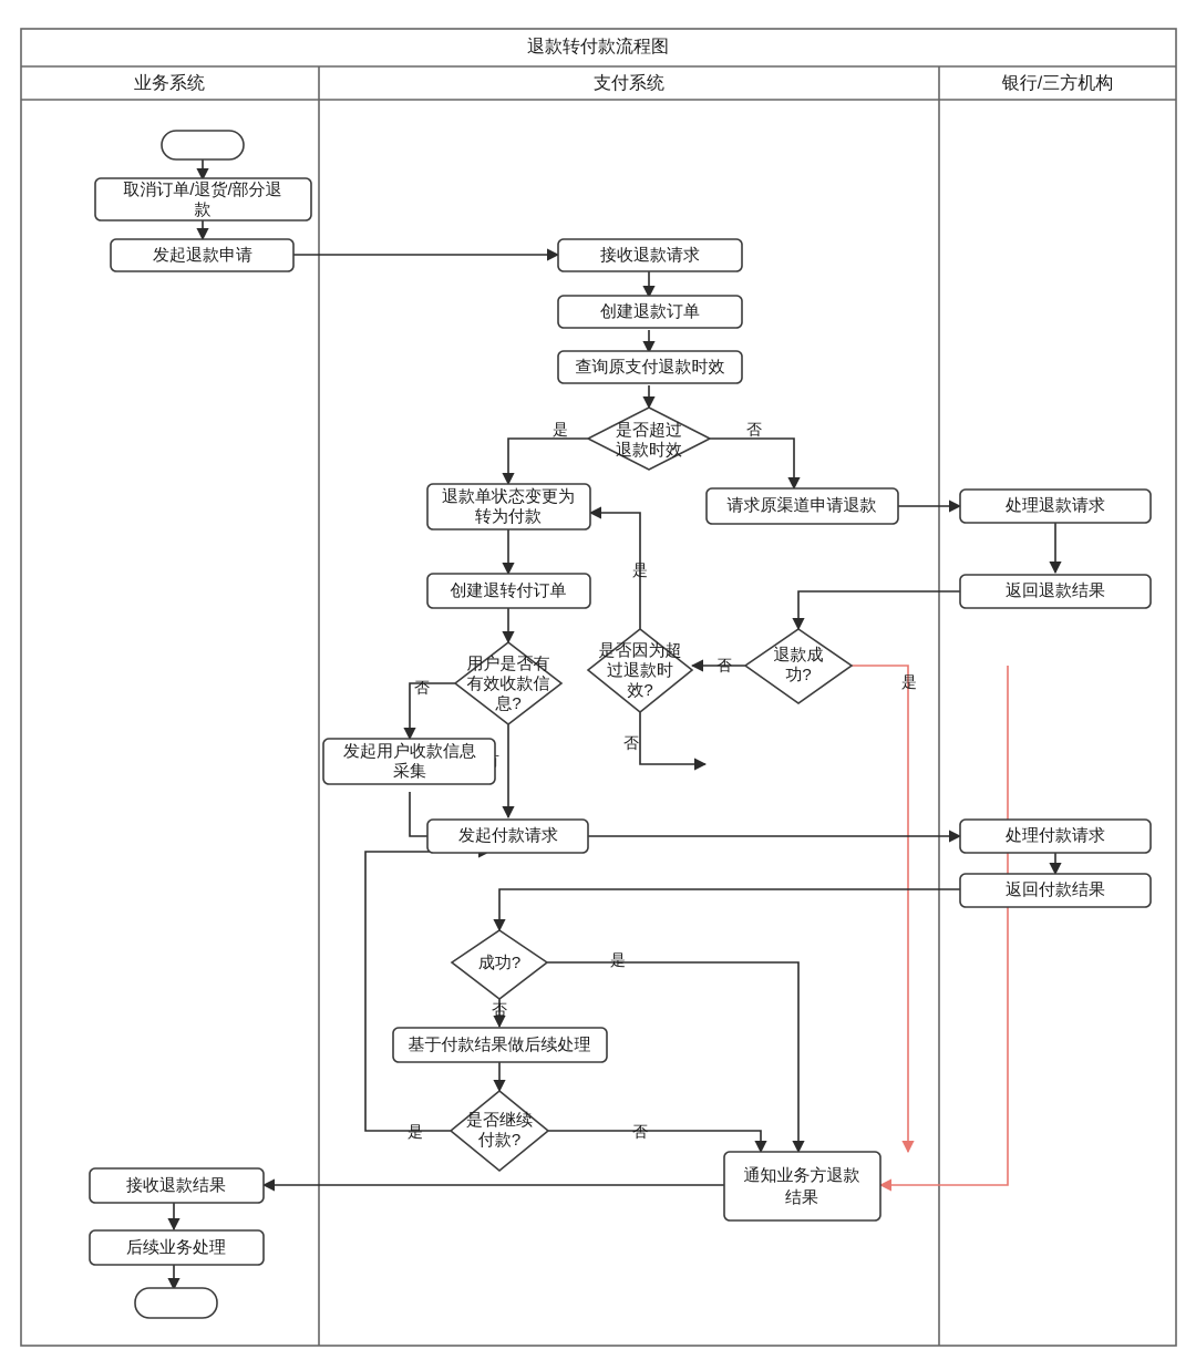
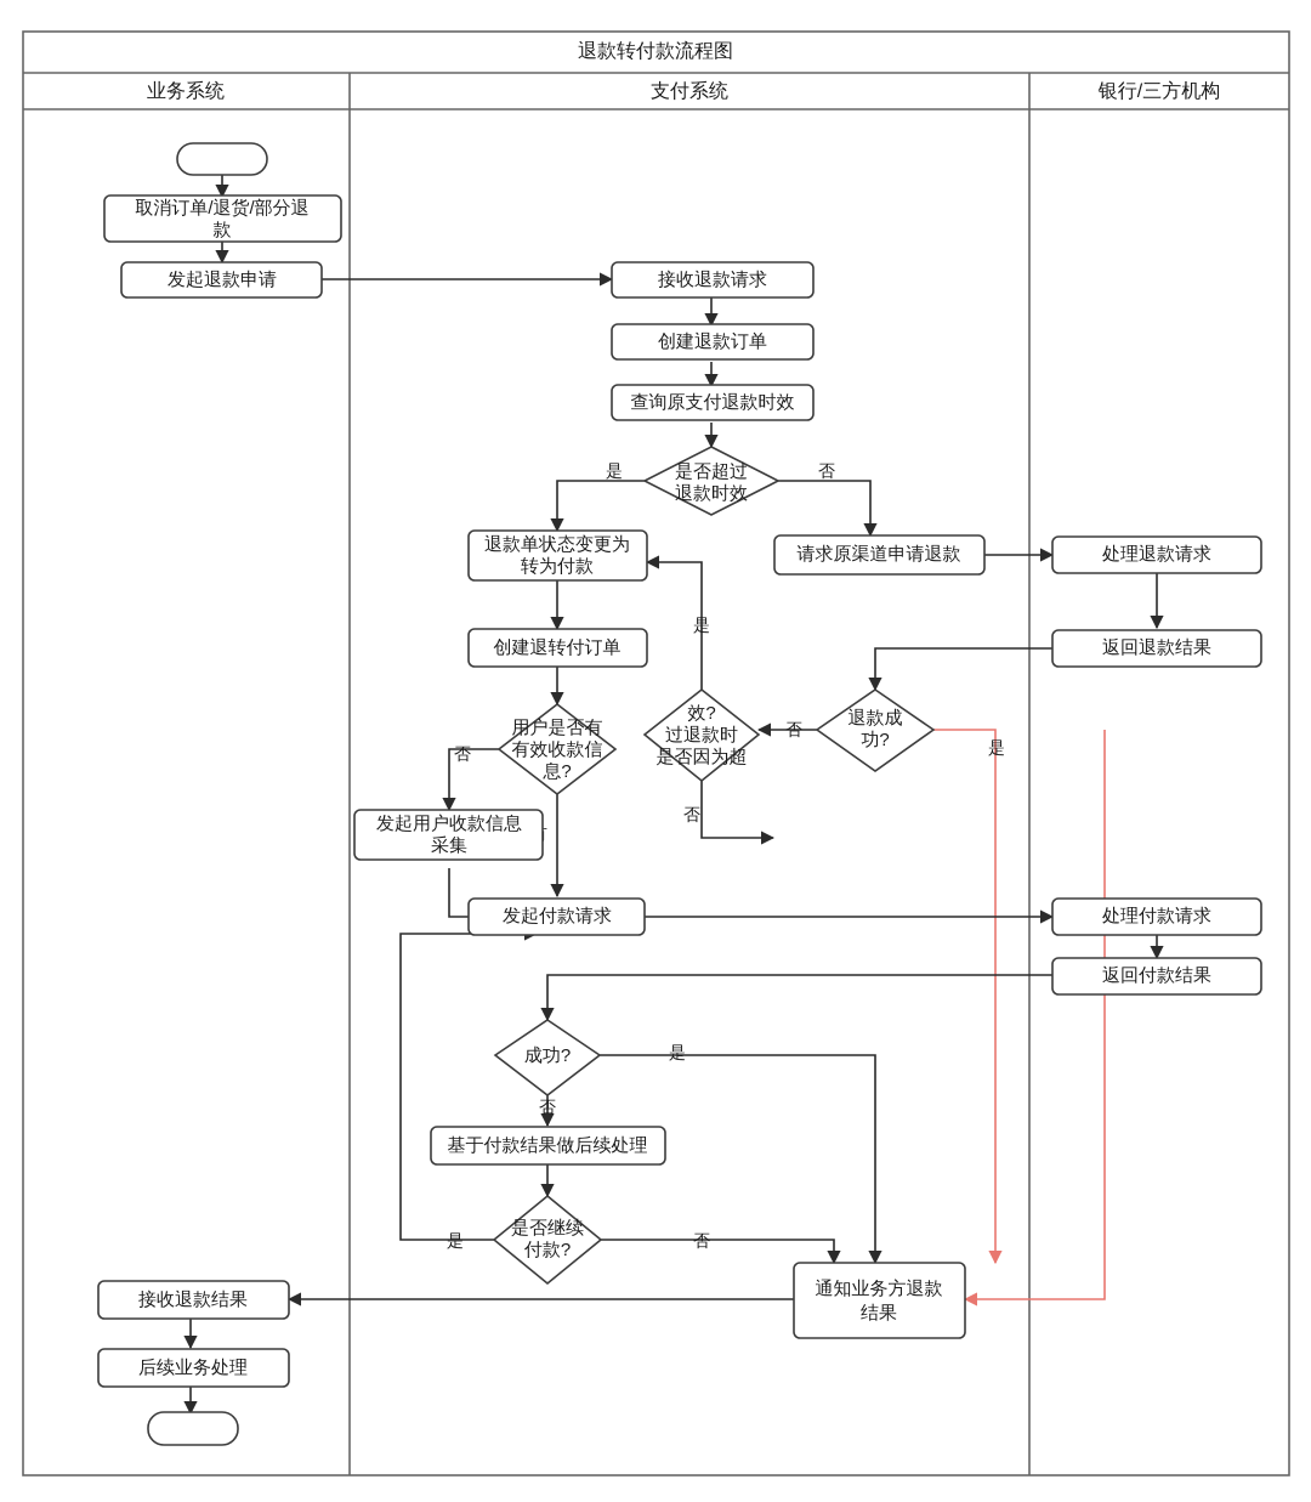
  退款转付款流程图
  业务系统
  支付系统
  银行/三方机构
  取消订单/退货/部分退
  款
  发起退款申请
  接收退款请求
  创建退款订单
  查询原支付退款时效
  是否超过
  退款时效
  是
  否
  退款单状态变更为
  转为付款
  请求原渠道申请退款
  创建退转付订单
  用户是否有
  有效收款信
  息?
  否
- 是否因为超
+ 效?
  过退款时
- 效?
+ 是否因为超
  是
  否
  退款成
  功?
  否
  是
  发起用户收款信息
  采集
  发起付款请求
  成功?
  是
  否
  基于付款结果做后续处理
  是否继续
  付款?
  是
  否
  通知业务方退款
  结果
  处理退款请求
  返回退款结果
  处理付款请求
  返回付款结果
  接收退款结果
  后续业务处理
